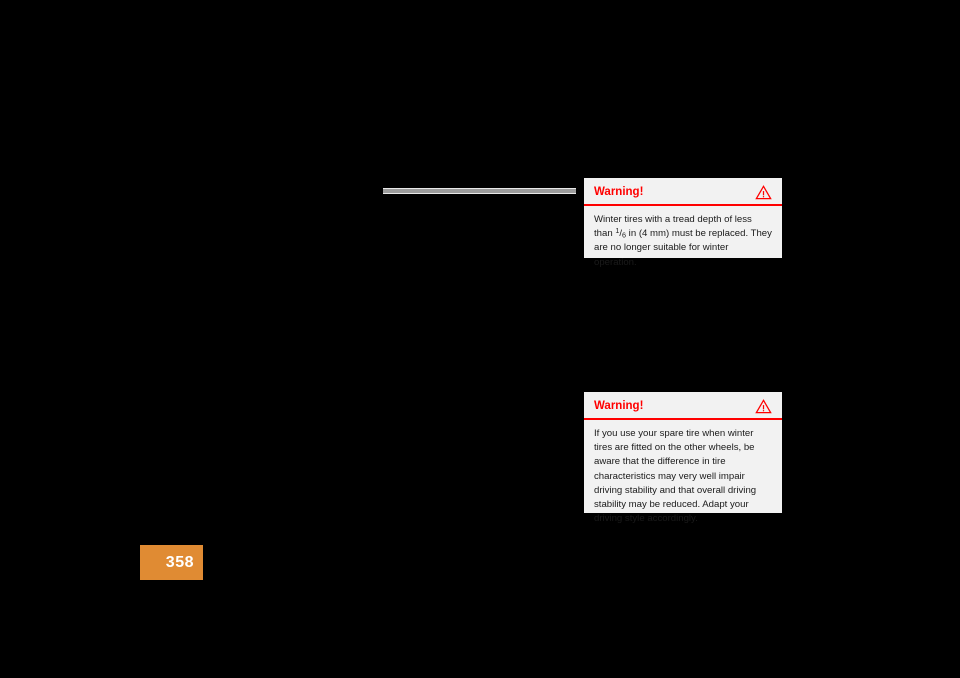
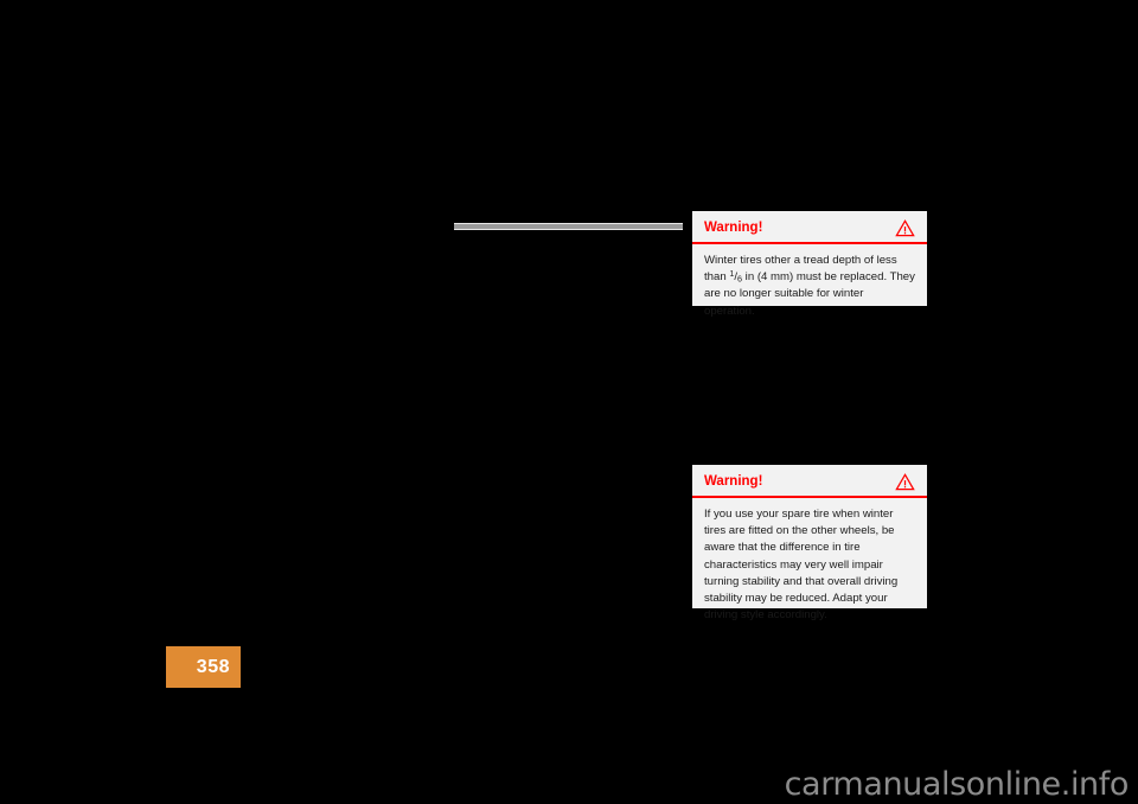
  Warning!
- Winter tires with a tread depth of less than 1/6 in (4 mm) must be replaced. They are no longer suitable for winter operation.
+ Winter tires other a tread depth of less than 1/6 in (4 mm) must be replaced. They are no longer suitable for winter operation.
  Warning!
- If you use your spare tire when winter tires are fitted on the other wheels, be aware that the difference in tire characteristics may very well impair driving stability and that overall driving stability may be reduced. Adapt your driving style accordingly.
+ If you use your spare tire when winter tires are fitted on the other wheels, be aware that the difference in tire characteristics may very well impair turning stability and that overall driving stability may be reduced. Adapt your driving style accordingly.
  358
+ carmanualsonline.info
